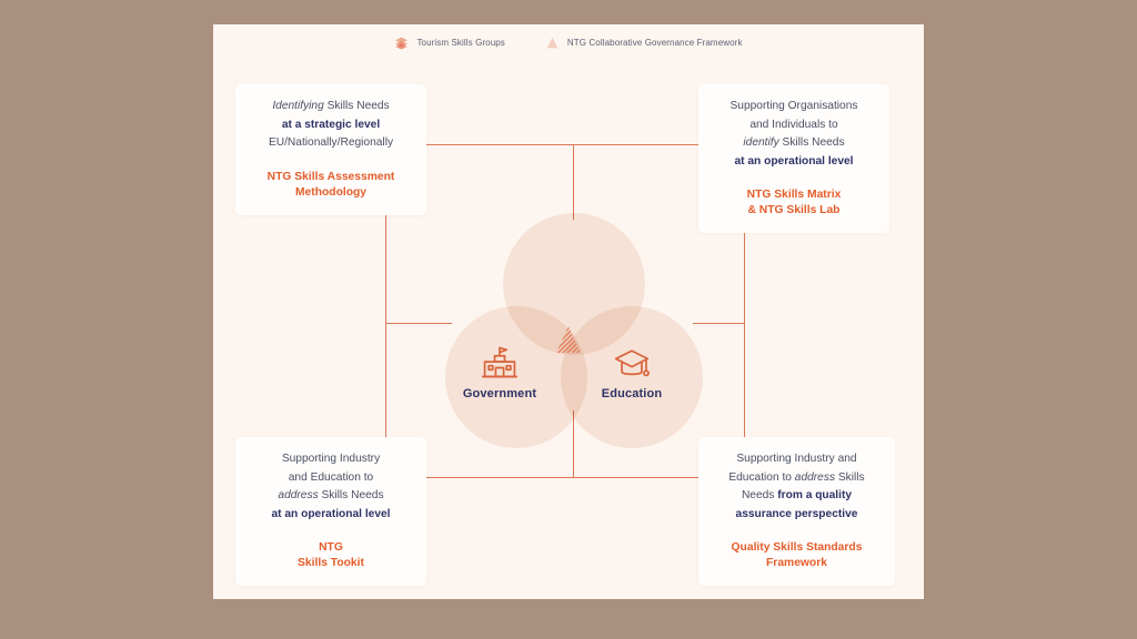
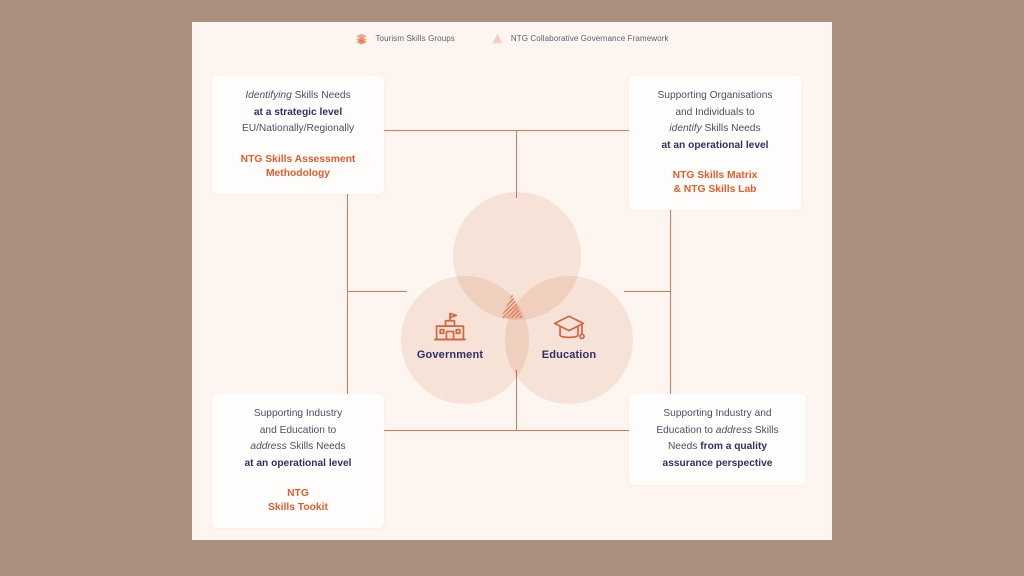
  Tourism Skills Groups
  NTG Collaborative Governance Framework
  Government
  Education
  Identifying Skills Needs
  at a strategic level
  EU/Nationally/Regionally
  NTG Skills Assessment
  Methodology
  Supporting Organisations
  and Individuals to
  identify Skills Needs
  at an operational level
  NTG Skills Matrix
  & NTG Skills Lab
  Supporting Industry
  and Education to
  address Skills Needs
  at an operational level
  NTG
  Skills Tookit
  Supporting Industry and
  Education to address Skills
  Needs from a quality
  assurance perspective
- Quality Skills Standards
- Framework
